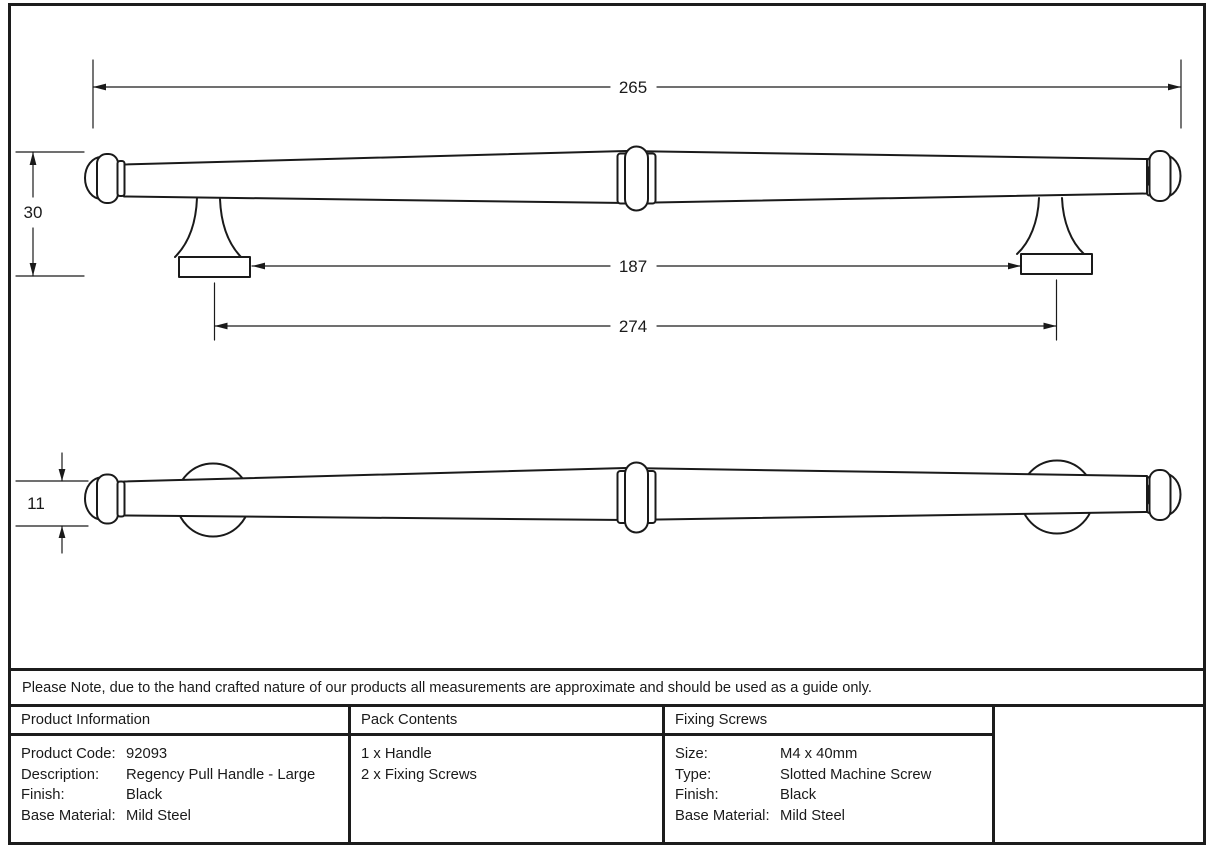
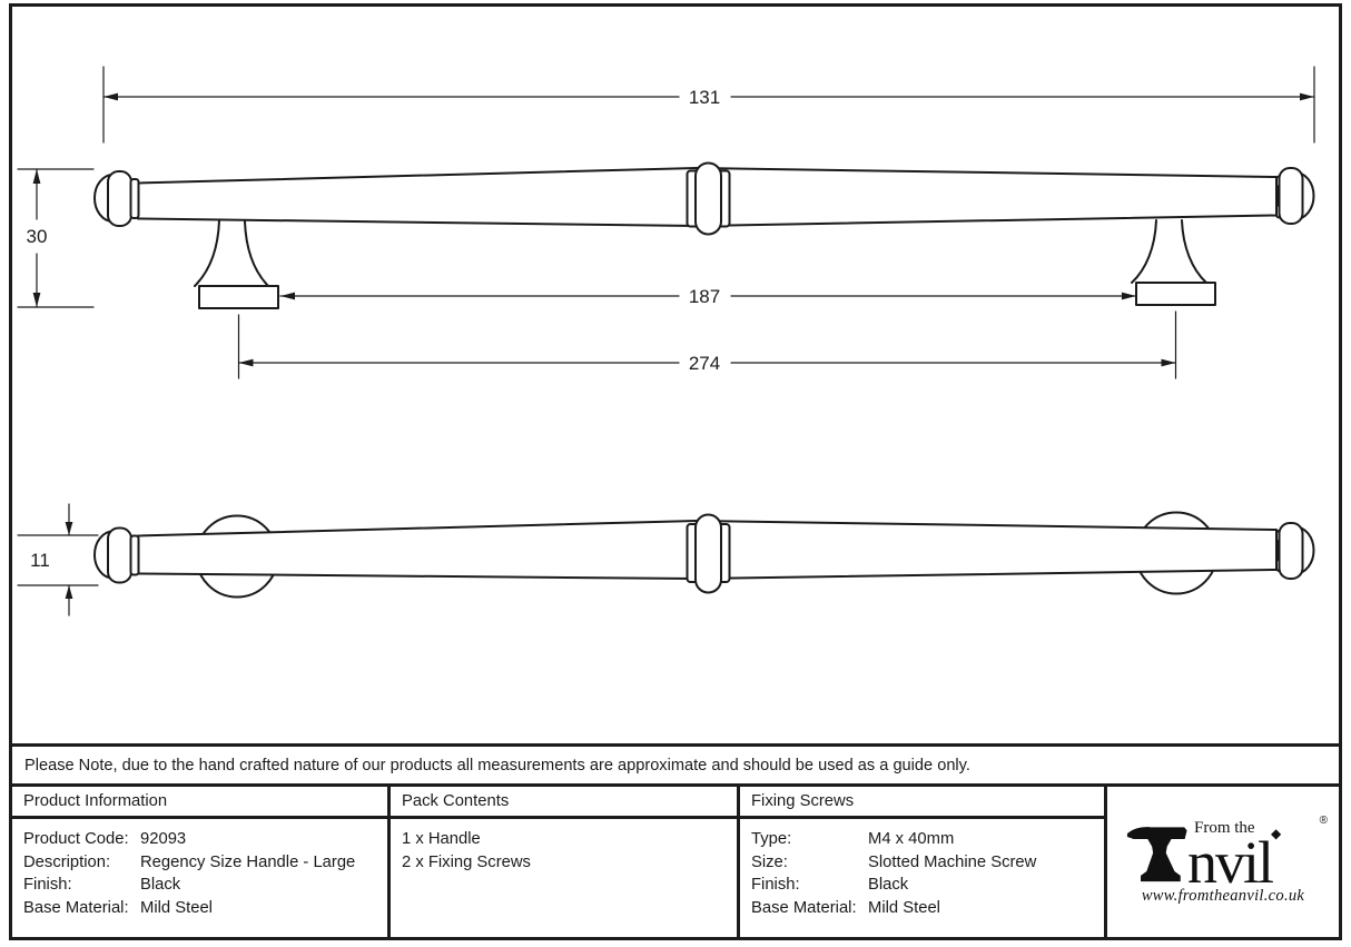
- 265
+ 131
  30
  187
  274
  11
  Please Note, due to the hand crafted nature of our products all measurements are approximate and should be used as a guide only.
  Product Information
  Product Code:
  92093
  Description:
- Regency Pull Handle - Large
+ Regency Size Handle - Large
  Finish:
  Black
  Base Material:
  Mild Steel
  Pack Contents
  1 x Handle
  2 x Fixing Screws
  Fixing Screws
- Size:
+ Type:
  M4 x 40mm
- Type:
+ Size:
  Slotted Machine Screw
  Finish:
  Black
  Base Material:
  Mild Steel
+ nvil
+ From the
+ ◆
+ ®
+ www.fromtheanvil.co.uk
